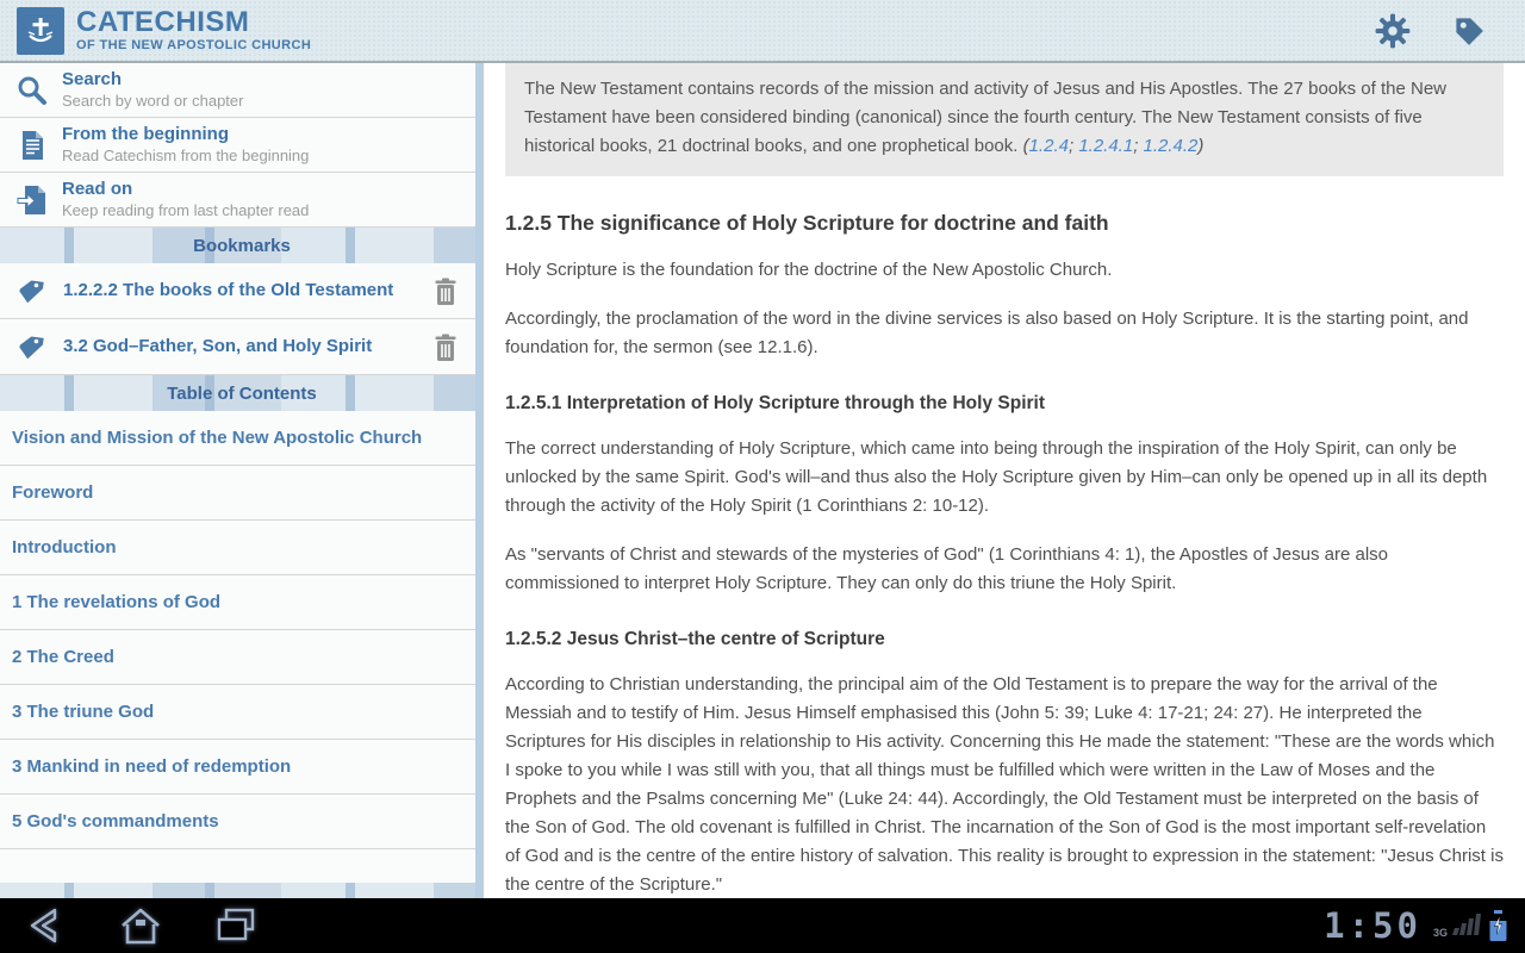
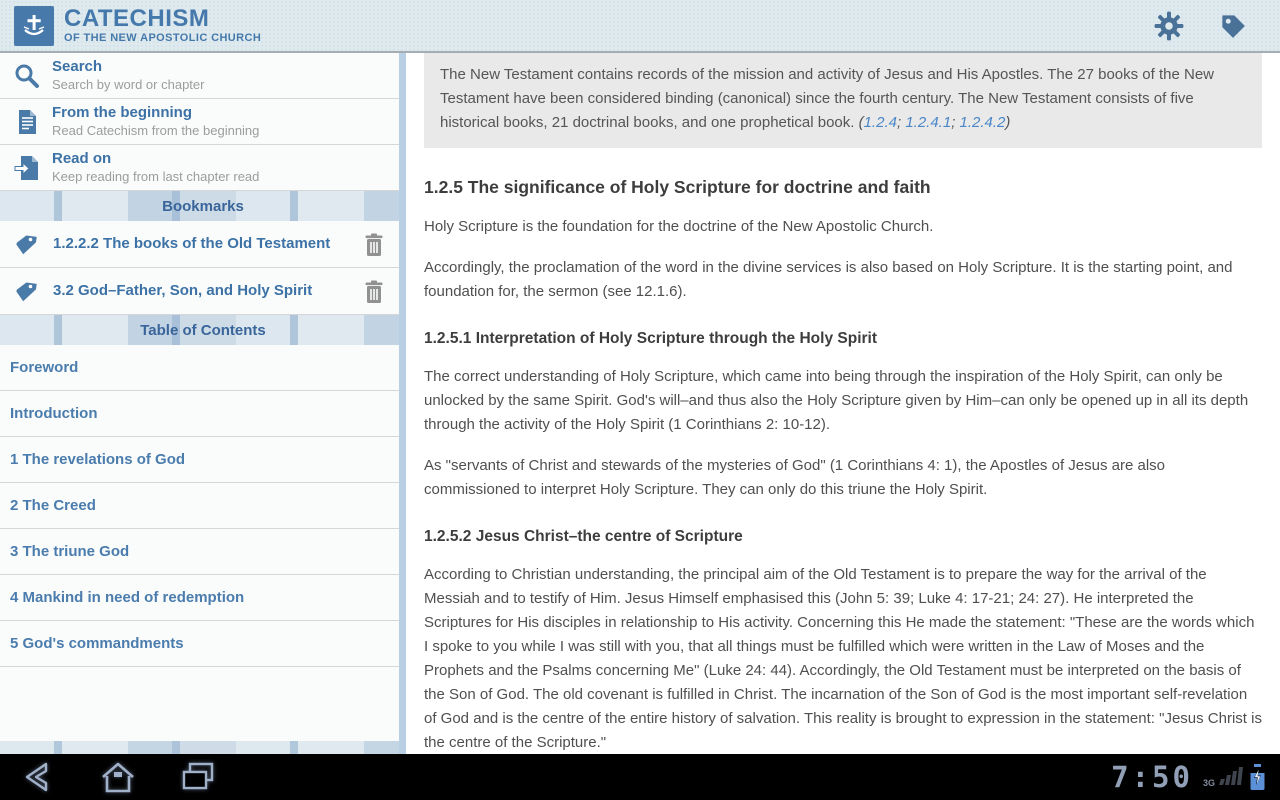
  CATECHISM
  OF THE NEW APOSTOLIC CHURCH
  Search
  Search by word or chapter
  From the beginning
  Read Catechism from the beginning
  Read on
  Keep reading from last chapter read
  Bookmarks
  1.2.2.2 The books of the Old Testament
  3.2 God–Father, Son, and Holy Spirit
  Table of Contents
- Vision and Mission of the New Apostolic Church
  Foreword
  Introduction
  1 The revelations of God
  2 The Creed
  3 The triune God
- 3 Mankind in need of redemption
+ 4 Mankind in need of redemption
  5 God's commandments
  The New Testament contains records of the mission and activity of Jesus and His Apostles. The 27 books of the New Testament have been considered binding (canonical) since the fourth century. The New Testament consists of five historical books, 21 doctrinal books, and one prophetical book. (1.2.4; 1.2.4.1; 1.2.4.2)
  1.2.5 The significance of Holy Scripture for doctrine and faith
  Holy Scripture is the foundation for the doctrine of the New Apostolic Church.
  Accordingly, the proclamation of the word in the divine services is also based on Holy Scripture. It is the starting point, and foundation for, the sermon (see 12.1.6).
  1.2.5.1 Interpretation of Holy Scripture through the Holy Spirit
  The correct understanding of Holy Scripture, which came into being through the inspiration of the Holy Spirit, can only be unlocked by the same Spirit. God's will–and thus also the Holy Scripture given by Him–can only be opened up in all its depth through the activity of the Holy Spirit (1 Corinthians 2: 10-12).
  As "servants of Christ and stewards of the mysteries of God" (1 Corinthians 4: 1), the Apostles of Jesus are also commissioned to interpret Holy Scripture. They can only do this triune the Holy Spirit.
  1.2.5.2 Jesus Christ–the centre of Scripture
  According to Christian understanding, the principal aim of the Old Testament is to prepare the way for the arrival of the Messiah and to testify of Him. Jesus Himself emphasised this (John 5: 39; Luke 4: 17-21; 24: 27). He interpreted the Scriptures for His disciples in relationship to His activity. Concerning this He made the statement: "These are the words which I spoke to you while I was still with you, that all things must be fulfilled which were written in the Law of Moses and the Prophets and the Psalms concerning Me" (Luke 24: 44). Accordingly, the Old Testament must be interpreted on the basis of the Son of God. The old covenant is fulfilled in Christ. The incarnation of the Son of God is the most important self-revelation of God and is the centre of the entire history of salvation. This reality is brought to expression in the statement: "Jesus Christ is the centre of the Scripture."
- 1:50
+ 7:50
  3G
